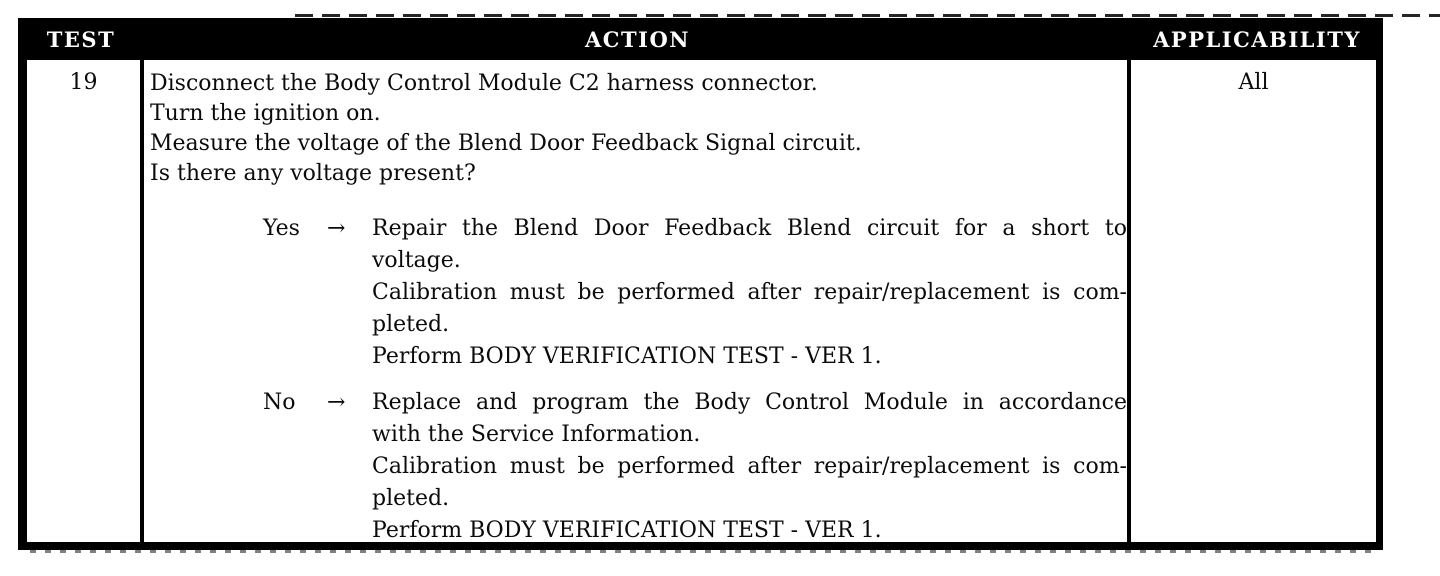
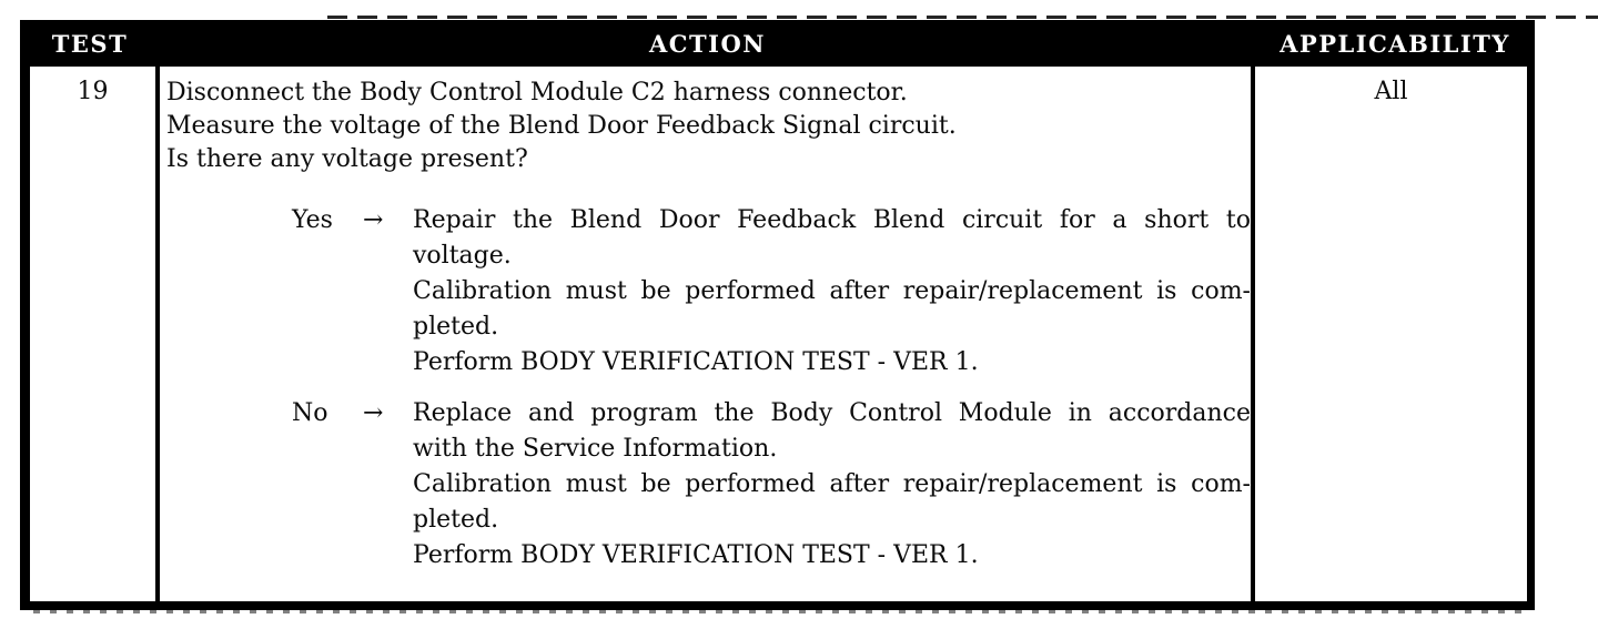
  TEST
  ACTION
  APPLICABILITY
  19
  Disconnect the Body Control Module C2 harness connector.
- Turn the ignition on.
  Measure the voltage of the Blend Door Feedback Signal circuit.
  Is there any voltage present?
  Yes
  →
  Repair the Blend Door Feedback Blend circuit for a short to
  voltage.
  Calibration must be performed after repair/replacement is com-
  pleted.
  Perform BODY VERIFICATION TEST - VER 1.
  No
  →
  Replace and program the Body Control Module in accordance
  with the Service Information.
  Calibration must be performed after repair/replacement is com-
  pleted.
  Perform BODY VERIFICATION TEST - VER 1.
  All
